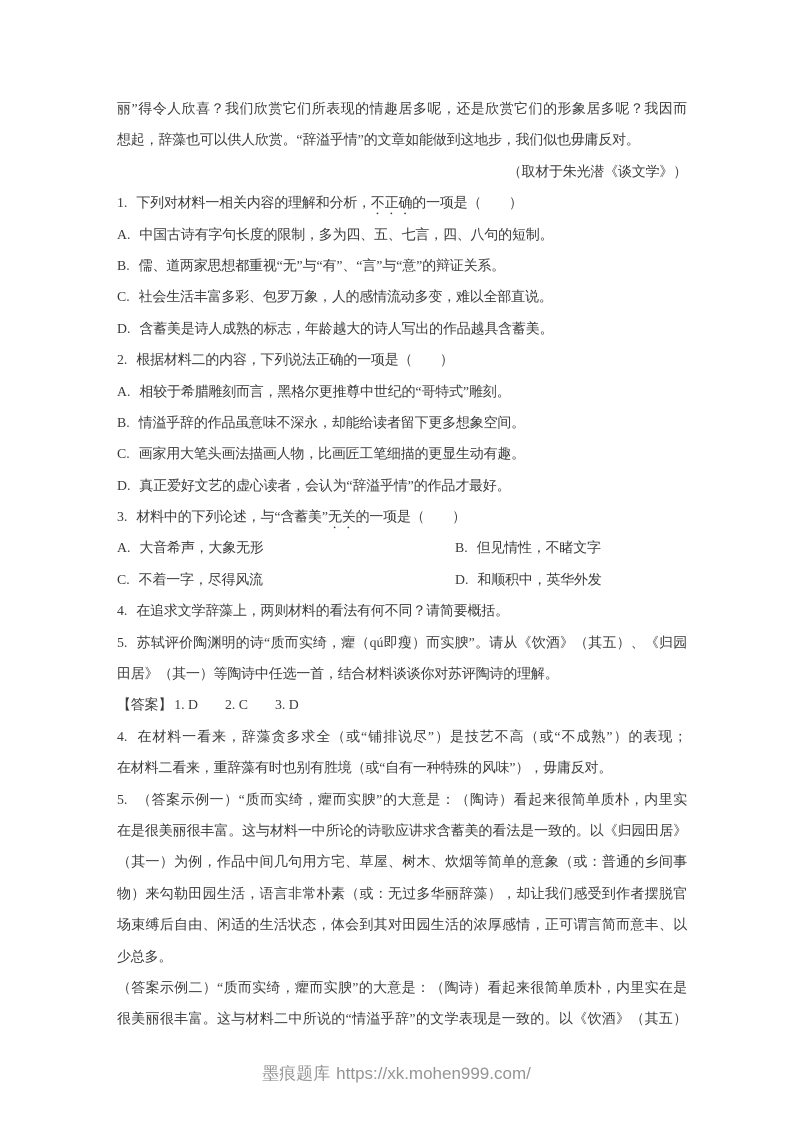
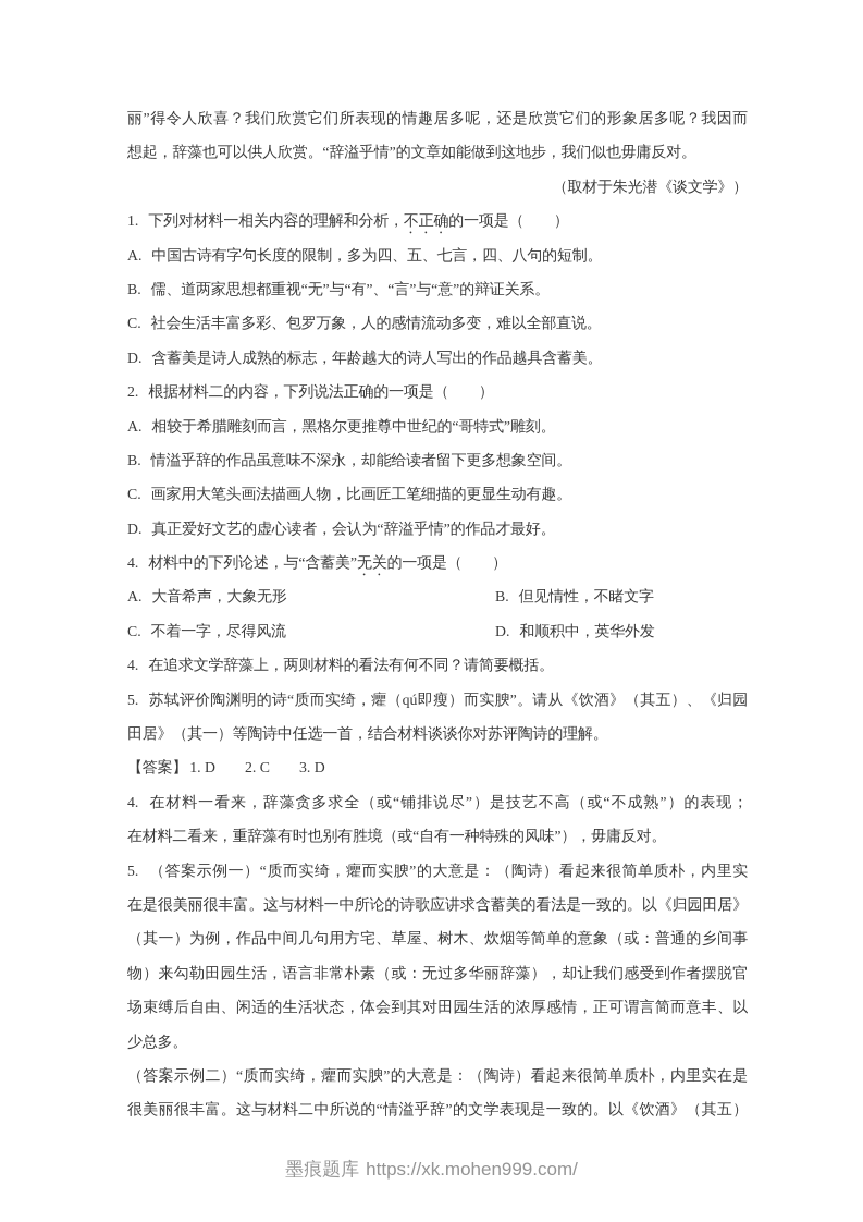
  丽”得令人欣喜？我们欣赏它们所表现的情趣居多呢，还是欣赏它们的形象居多呢？我因而
  想起，辞藻也可以供人欣赏。“辞溢乎情”的文章如能做到这地步，我们似也毋庸反对。
  （取材于朱光潜《谈文学》）
  1. 下列对材料一相关内容的理解和分析，不正确的一项是（ ）
  A. 中国古诗有字句长度的限制，多为四、五、七言，四、八句的短制。
  B. 儒、道两家思想都重视“无”与“有”、“言”与“意”的辩证关系。
  C. 社会生活丰富多彩、包罗万象，人的感情流动多变，难以全部直说。
  D. 含蓄美是诗人成熟的标志，年龄越大的诗人写出的作品越具含蓄美。
  2. 根据材料二的内容，下列说法正确的一项是（ ）
  A. 相较于希腊雕刻而言，黑格尔更推尊中世纪的“哥特式”雕刻。
  B. 情溢乎辞的作品虽意味不深永，却能给读者留下更多想象空间。
  C. 画家用大笔头画法描画人物，比画匠工笔细描的更显生动有趣。
  D. 真正爱好文艺的虚心读者，会认为“辞溢乎情”的作品才最好。
- 3. 材料中的下列论述，与“含蓄美”无关的一项是（ ）
+ 4. 材料中的下列论述，与“含蓄美”无关的一项是（ ）
  A. 大音希声，大象无形
  B. 但见情性，不睹文字
  C. 不着一字，尽得风流
  D. 和顺积中，英华外发
  4. 在追求文学辞藻上，两则材料的看法有何不同？请简要概括。
  5. 苏轼评价陶渊明的诗“质而实绮，癯（qú即瘦）而实腴”。请从《饮酒》（其五）、《归园
  田居》（其一）等陶诗中任选一首，结合材料谈谈你对苏评陶诗的理解。
  【答案】 1. D 2. C 3. D
  4. 在材料一看来，辞藻贪多求全（或“铺排说尽”）是技艺不高（或“不成熟”）的表现；
  在材料二看来，重辞藻有时也别有胜境（或“自有一种特殊的风味”），毋庸反对。
  5. （答案示例一）“质而实绮，癯而实腴”的大意是：（陶诗）看起来很简单质朴，内里实
  在是很美丽很丰富。这与材料一中所论的诗歌应讲求含蓄美的看法是一致的。以《归园田居》
  （其一）为例，作品中间几句用方宅、草屋、树木、炊烟等简单的意象（或：普通的乡间事
  物）来勾勒田园生活，语言非常朴素（或：无过多华丽辞藻），却让我们感受到作者摆脱官
  场束缚后自由、闲适的生活状态，体会到其对田园生活的浓厚感情，正可谓言简而意丰、以
  少总多。
  （答案示例二）“质而实绮，癯而实腴”的大意是：（陶诗）看起来很简单质朴，内里实在是
  很美丽很丰富。这与材料二中所说的“情溢乎辞”的文学表现是一致的。以《饮酒》（其五）
  墨痕题库 https://xk.mohen999.com/
